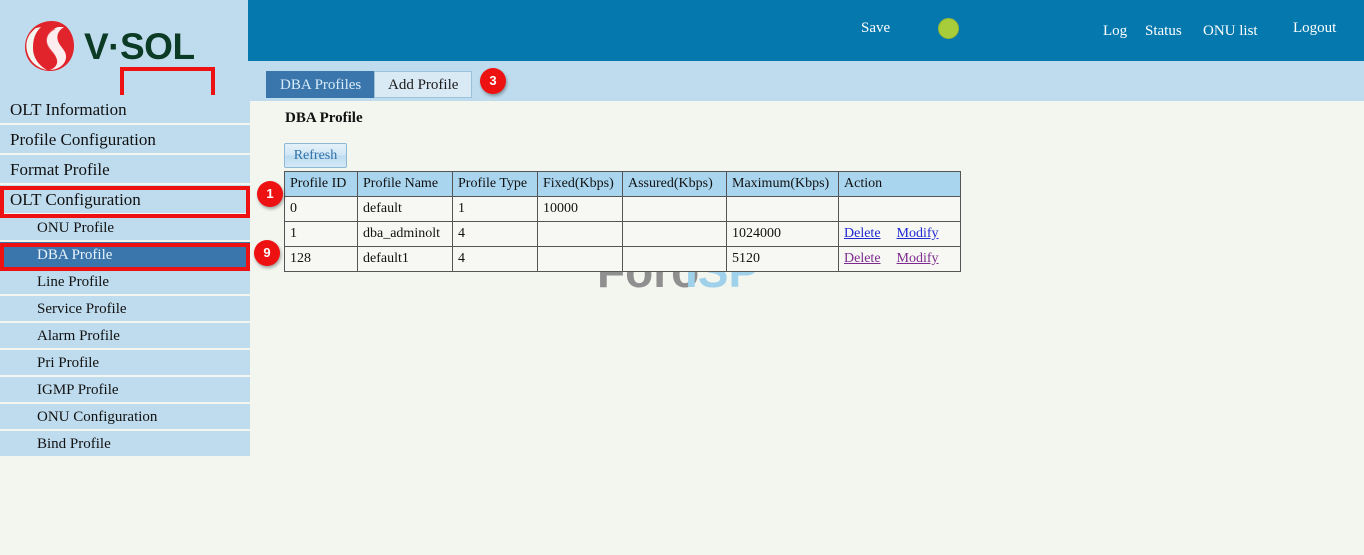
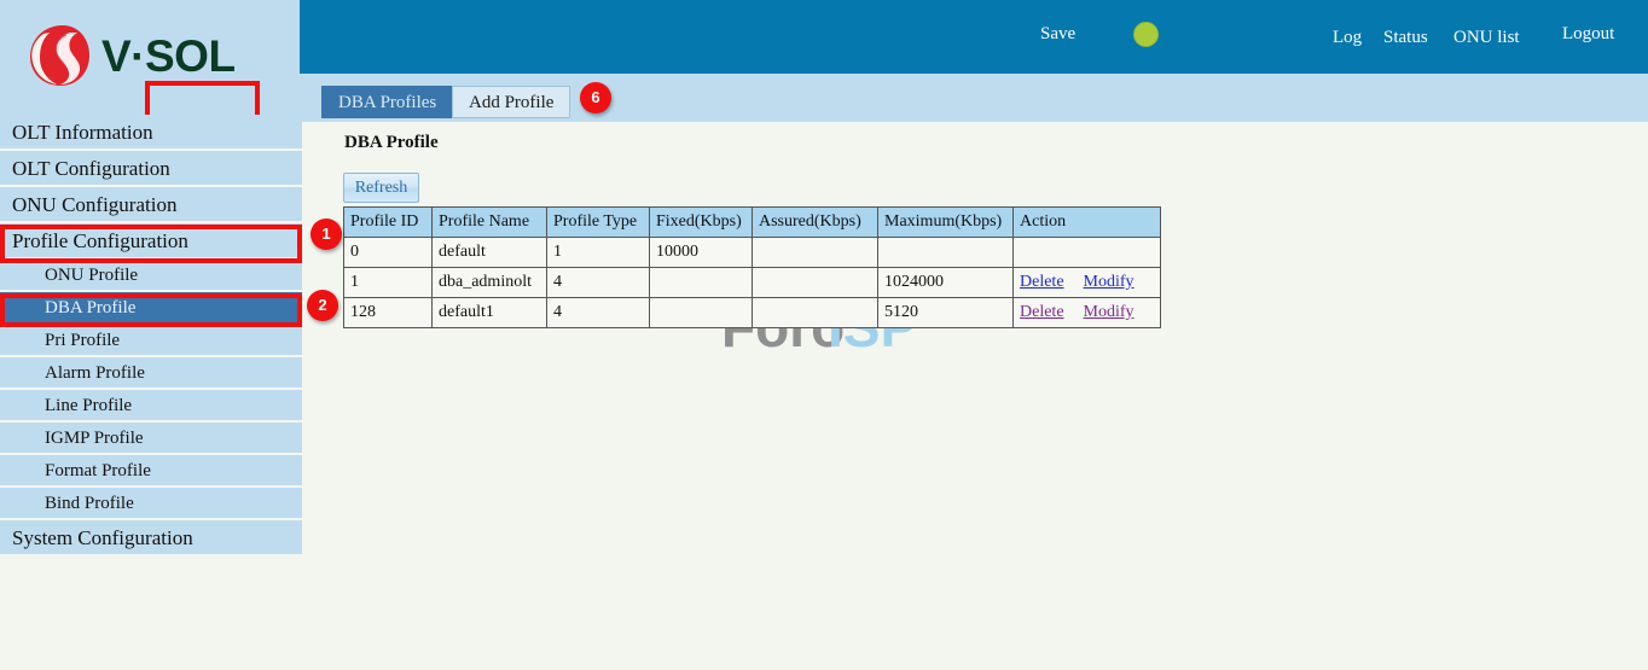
  V·SOL
  Save
  Log
  Status
  ONU list
  Logout
  DBA Profiles
  Add Profile
  OLT Information
- Profile Configuration
+ OLT Configuration
- Format Profile
+ ONU Configuration
- OLT Configuration
+ Profile Configuration
  ONU Profile
  DBA Profile
- Line Profile
+ Pri Profile
- Service Profile
  Alarm Profile
- Pri Profile
+ Line Profile
  IGMP Profile
- ONU Configuration
+ Format Profile
  Bind Profile
+ System Configuration
  1
- 9
+ 2
- 3
+ 6
  DBA Profile
  Refresh
  Profile ID	Profile Name	Profile Type	Fixed(Kbps)	Assured(Kbps)	Maximum(Kbps)	Action
  0	default	1	10000
  1	dba_adminolt	4			1024000	Delete Modify
  128	default1	4			5120	Delete Modify
